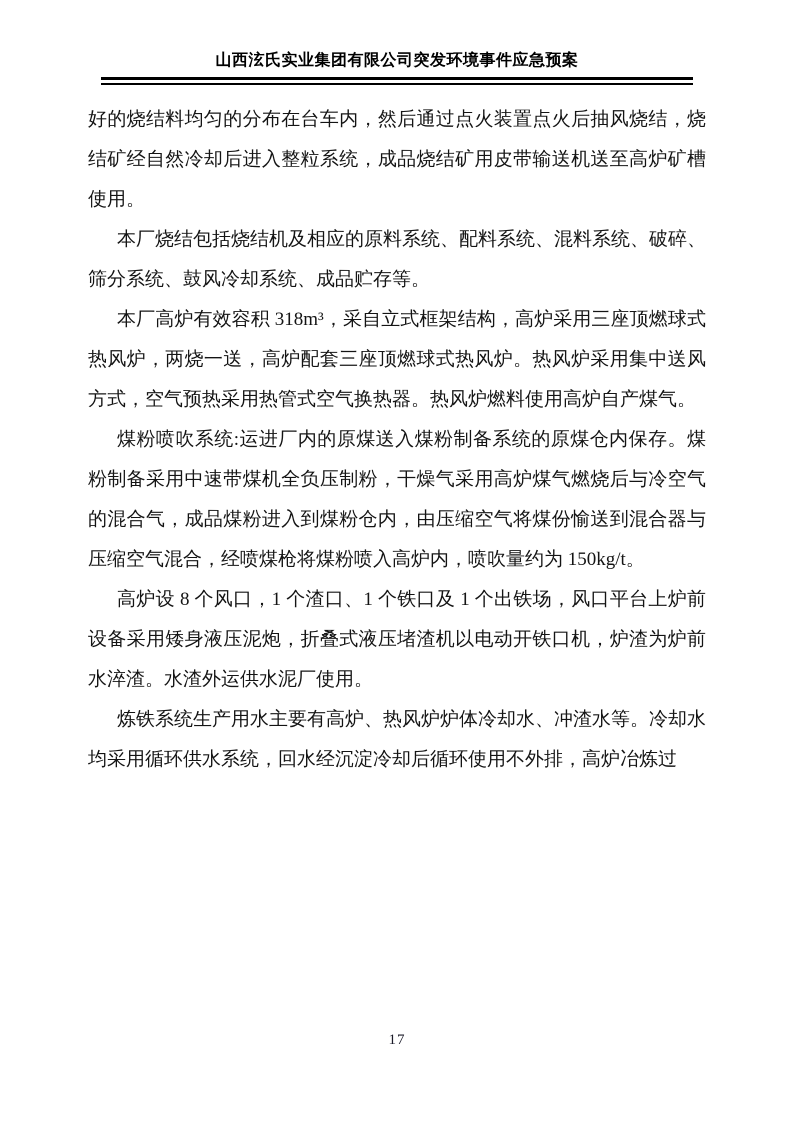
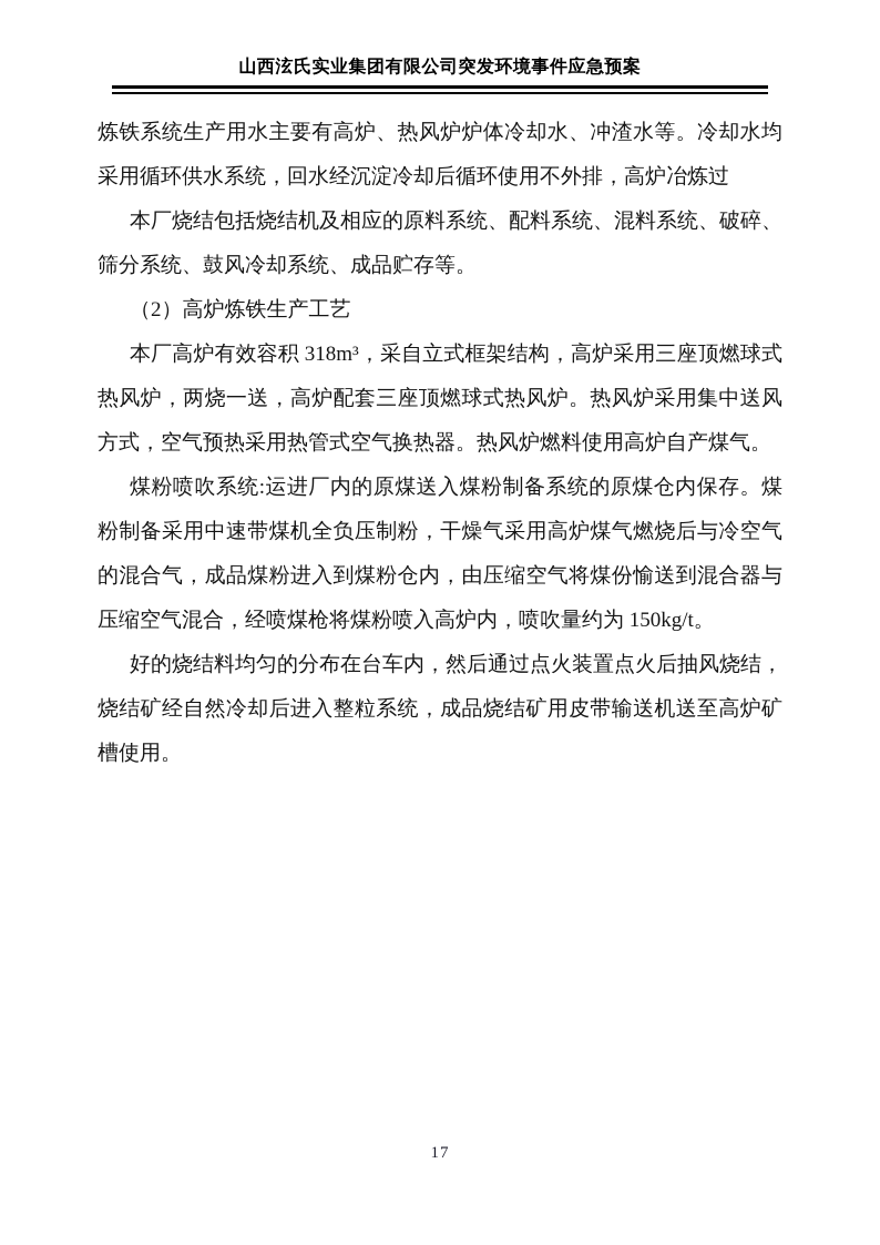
  山西泫氏实业集团有限公司突发环境事件应急预案
- 好的烧结料均匀的分布在台车内，然后通过点火装置点火后抽风烧结，烧结矿经自然冷却后进入整粒系统，成品烧结矿用皮带输送机送至高炉矿槽使用。
+ 炼铁系统生产用水主要有高炉、热风炉炉体冷却水、冲渣水等。冷却水均采用循环供水系统，回水经沉淀冷却后循环使用不外排，高炉冶炼过
  本厂烧结包括烧结机及相应的原料系统、配料系统、混料系统、破碎、筛分系统、鼓风冷却系统、成品贮存等。
+ （2）高炉炼铁生产工艺
  本厂高炉有效容积 318m³，采自立式框架结构，高炉采用三座顶燃球式热风炉，两烧一送，高炉配套三座顶燃球式热风炉。热风炉采用集中送风方式，空气预热采用热管式空气换热器。热风炉燃料使用高炉自产煤气。
  煤粉喷吹系统:运进厂内的原煤送入煤粉制备系统的原煤仓内保存。煤粉制备采用中速带煤机全负压制粉，干燥气采用高炉煤气燃烧后与冷空气的混合气，成品煤粉进入到煤粉仓内，由压缩空气将煤份愉送到混合器与压缩空气混合，经喷煤枪将煤粉喷入高炉内，喷吹量约为 150kg/t。
- 高炉设 8 个风口，1 个渣口、1 个铁口及 1 个出铁场，风口平台上炉前设备采用矮身液压泥炮，折叠式液压堵渣机以电动开铁口机，炉渣为炉前水淬渣。水渣外运供水泥厂使用。
- 炼铁系统生产用水主要有高炉、热风炉炉体冷却水、冲渣水等。冷却水均采用循环供水系统，回水经沉淀冷却后循环使用不外排，高炉冶炼过
+ 好的烧结料均匀的分布在台车内，然后通过点火装置点火后抽风烧结，烧结矿经自然冷却后进入整粒系统，成品烧结矿用皮带输送机送至高炉矿槽使用。
  17
